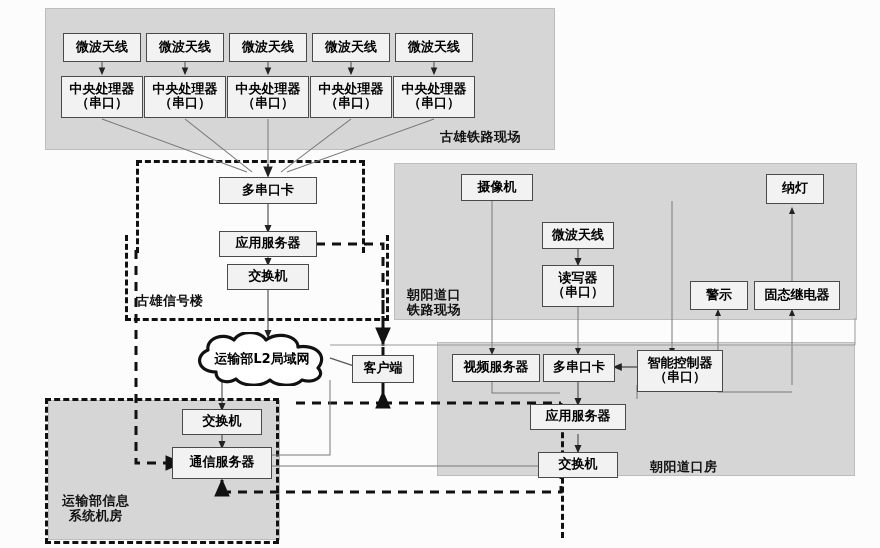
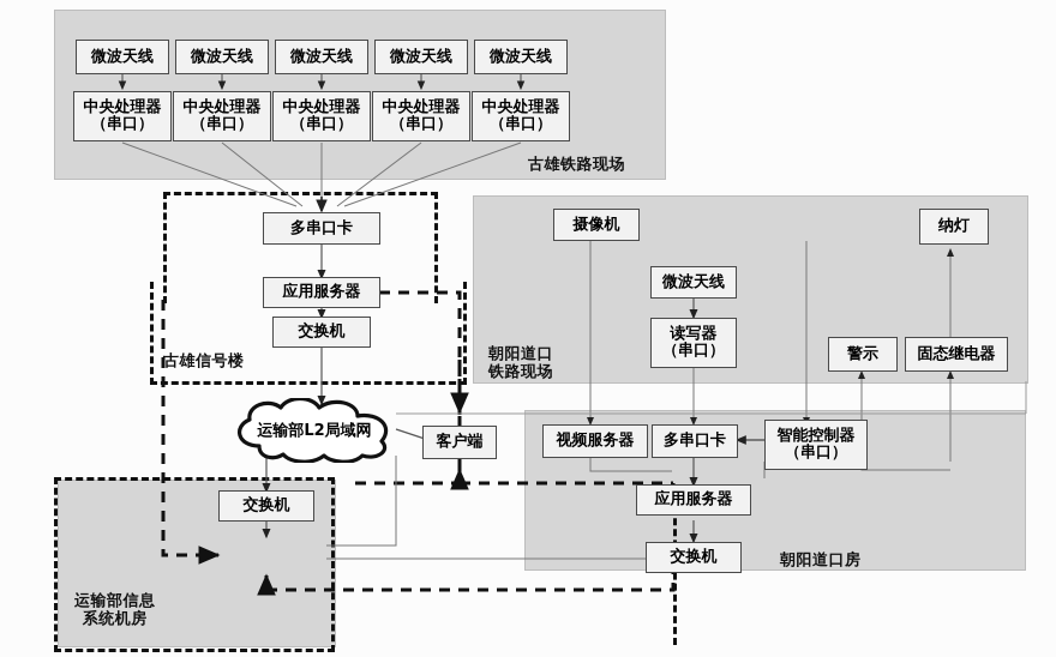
  运输部L2局域网
  微波天线
  微波天线
  微波天线
  微波天线
  微波天线
  中央处理器
  （串口）
  中央处理器
  （串口）
  中央处理器
  （串口）
  中央处理器
  （串口）
  中央处理器
  （串口）
  古雄铁路现场
  多串口卡
  应用服务器
  交换机
  古雄信号楼
  客户端
  交换机
- 通信服务器
  运输部信息
  系统机房
  摄像机
  微波天线
  读写器
  （串口）
  警示
  纳灯
  固态继电器
  朝阳道口
  铁路现场
  视频服务器
  多串口卡
  智能控制器
  （串口）
  应用服务器
  交换机
  朝阳道口房
